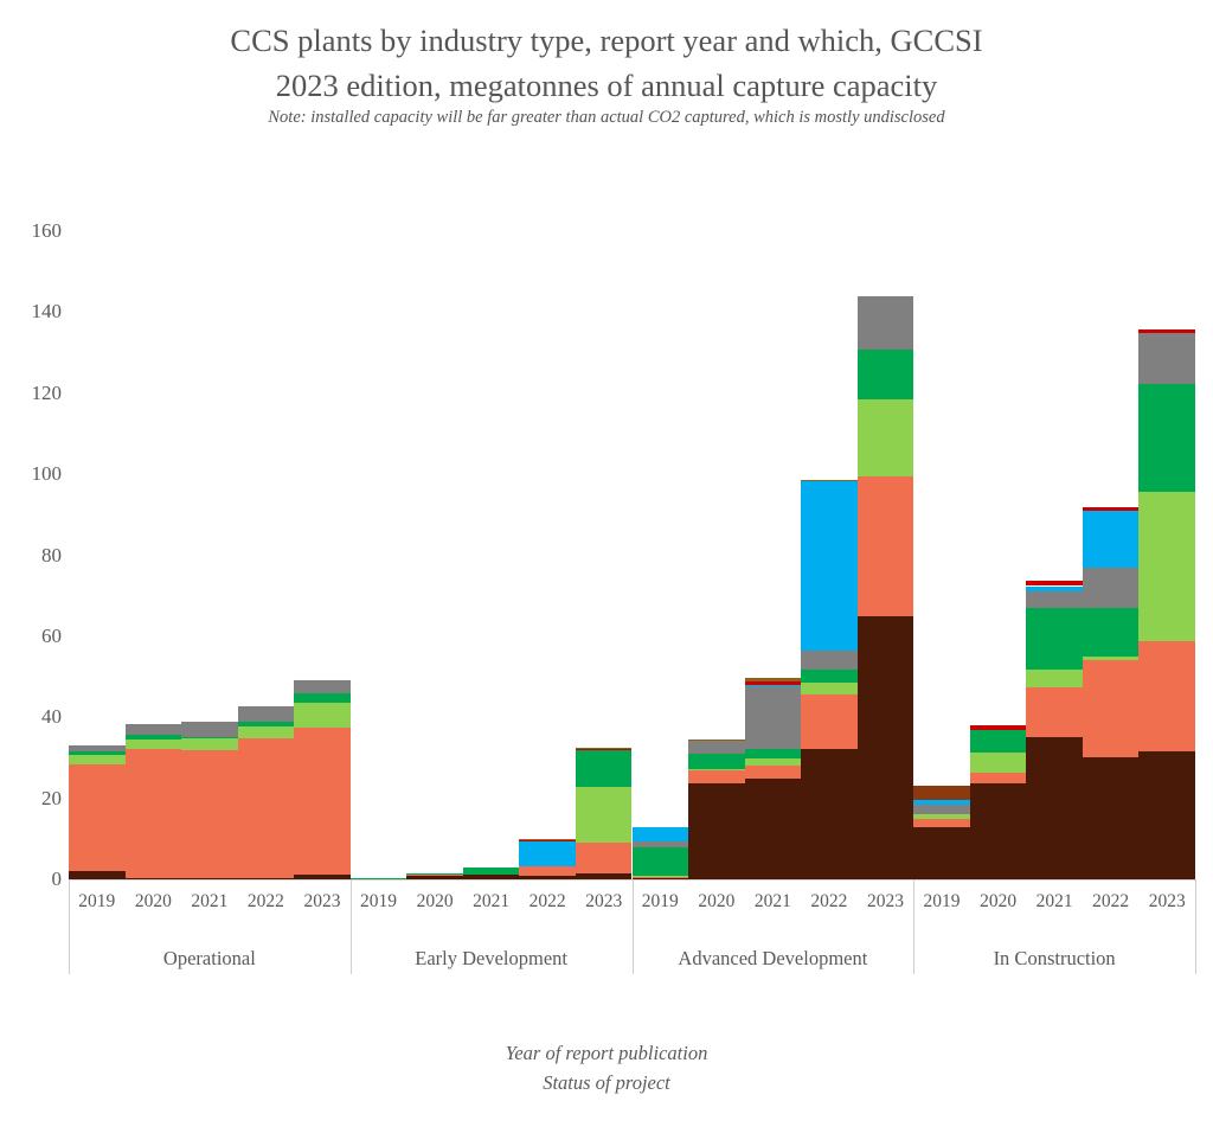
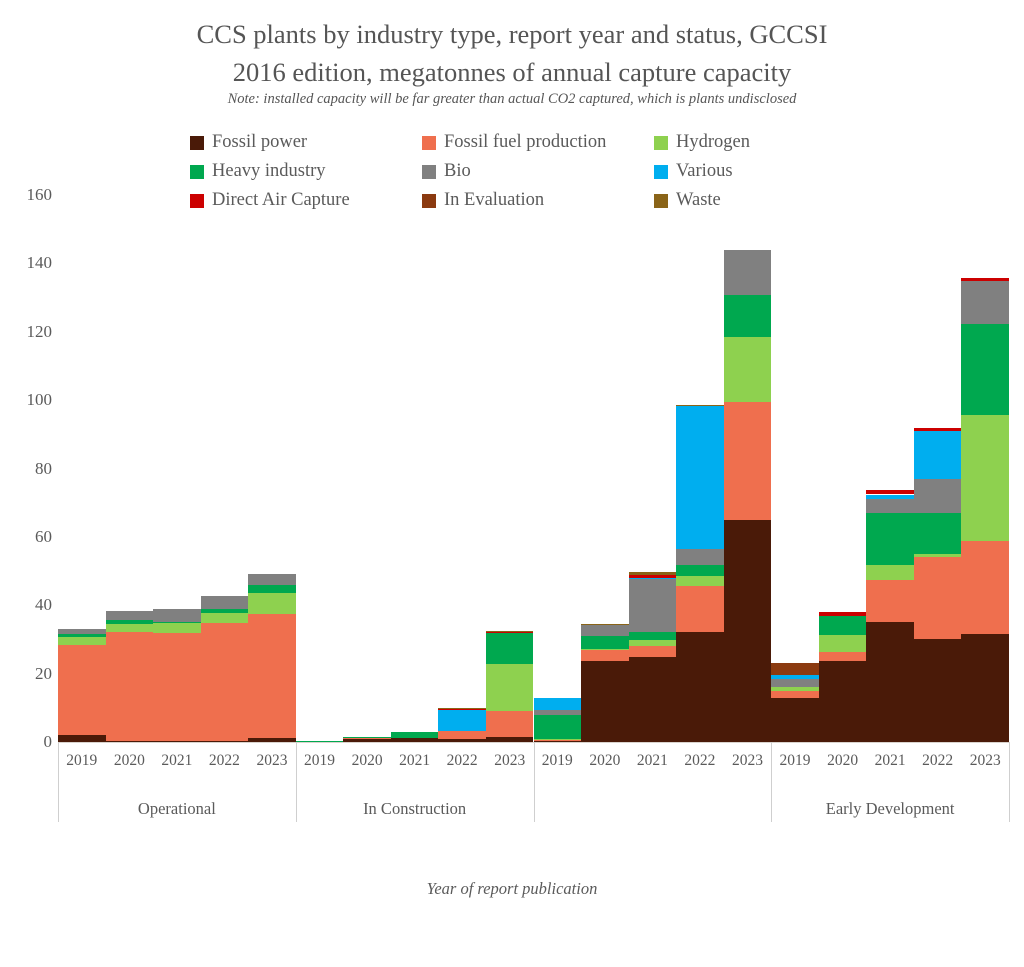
- CCS plants by industry type, report year and which, GCCSI
+ CCS plants by industry type, report year and status, GCCSI
- 2023 edition, megatonnes of annual capture capacity
+ 2016 edition, megatonnes of annual capture capacity
- Note: installed capacity will be far greater than actual CO2 captured, which is mostly undisclosed
+ Note: installed capacity will be far greater than actual CO2 captured, which is plants undisclosed
+ Fossil power
+ Fossil fuel production
+ Hydrogen
+ Heavy industry
+ Bio
+ Various
+ Direct Air Capture
+ In Evaluation
+ Waste
  0
  20
  40
  60
  80
  100
  120
  140
  160
  2019
  2020
  2021
  2022
  2023
  Operational
  2019
  2020
  2021
  2022
  2023
- Early Development
+ In Construction
  2019
  2020
  2021
  2022
  2023
- Advanced Development
  2019
  2020
  2021
  2022
  2023
- In Construction
+ Early Development
  Year of report publication
- Status of project
